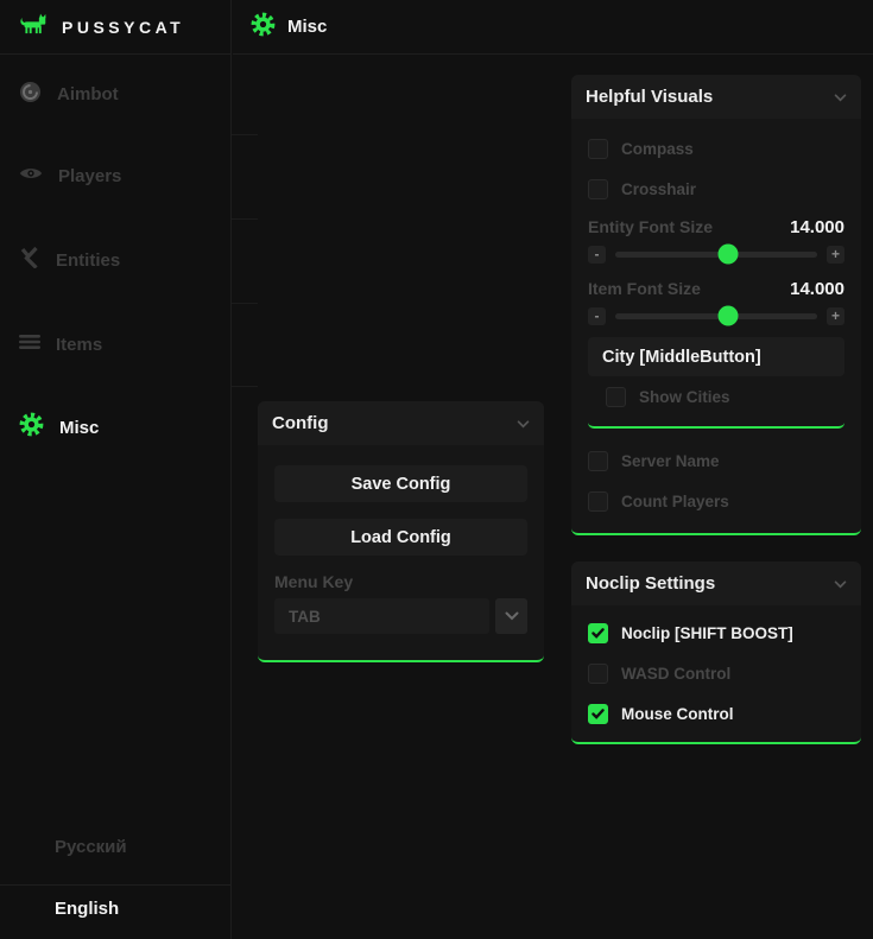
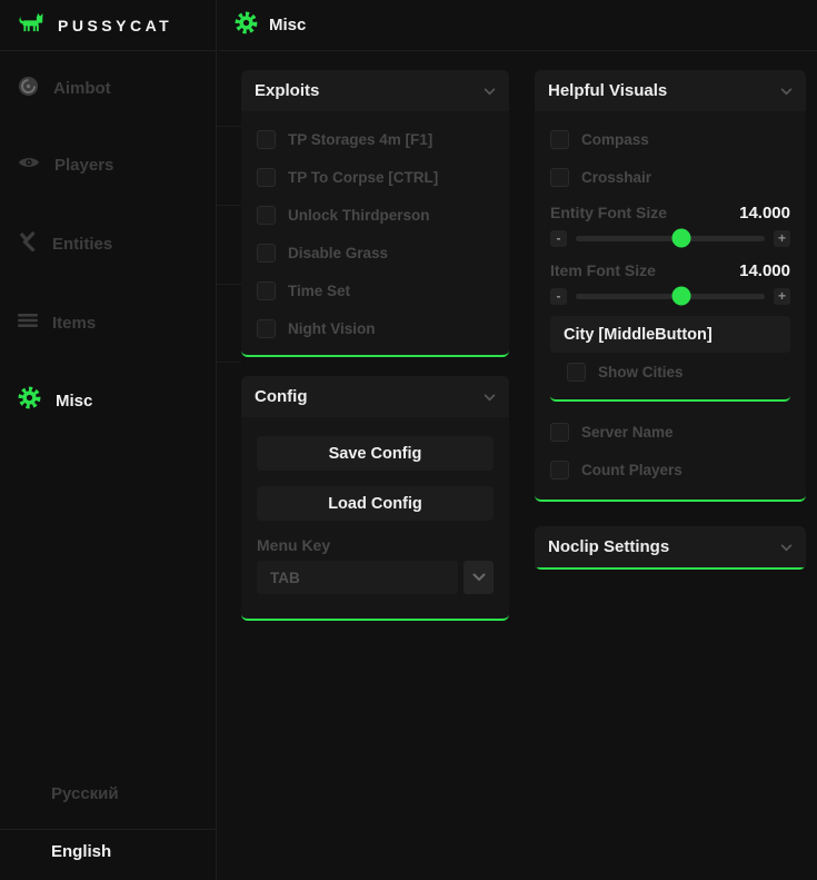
  PUSSYCAT
  Aimbot
  Players
  Entities
  Items
  Misc
  Русский
  English
  Misc
+ Exploits
+ TP Storages 4m [F1]
+ TP To Corpse [CTRL]
+ Unlock Thirdperson
+ Disable Grass
+ Time Set
+ Night Vision
  Config
  Save Config
  Load Config
  Menu Key
  TAB
  Helpful Visuals
  Compass
  Crosshair
  Entity Font Size
  14.000
  -
  +
  Item Font Size
  14.000
  -
  +
  City [MiddleButton]
  Show Cities
  Server Name
  Count Players
  Noclip Settings
- Noclip [SHIFT BOOST]
- WASD Control
- Mouse Control
